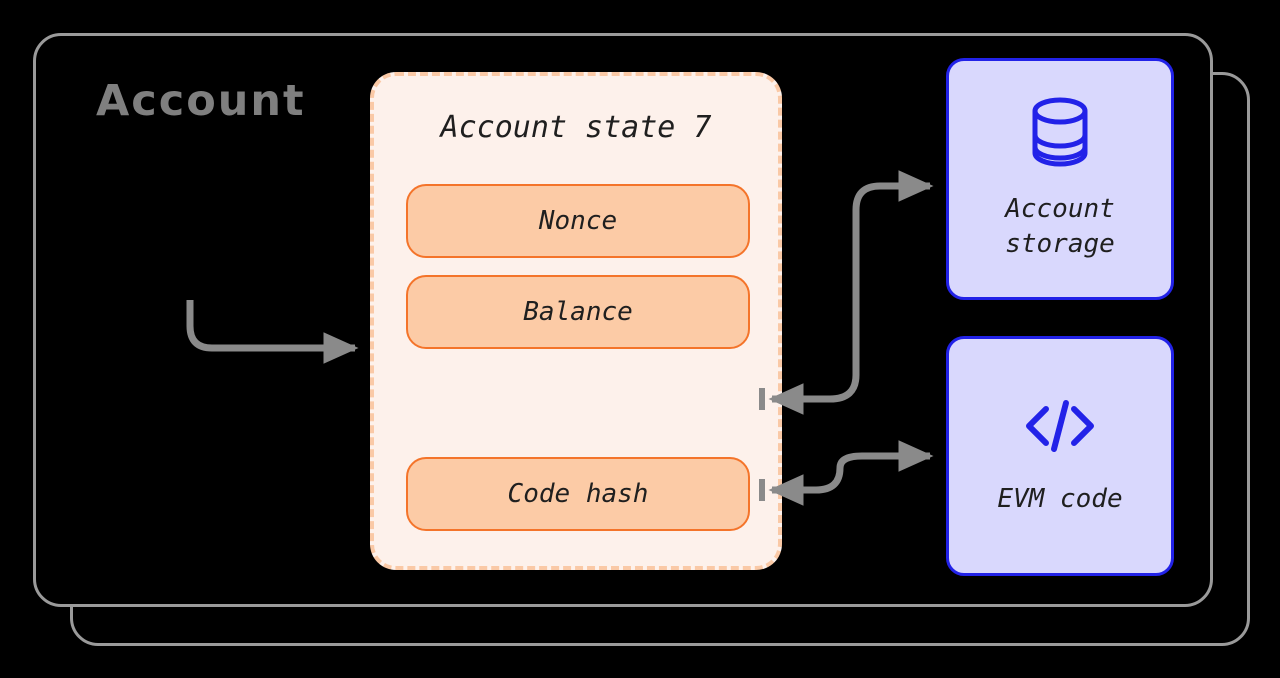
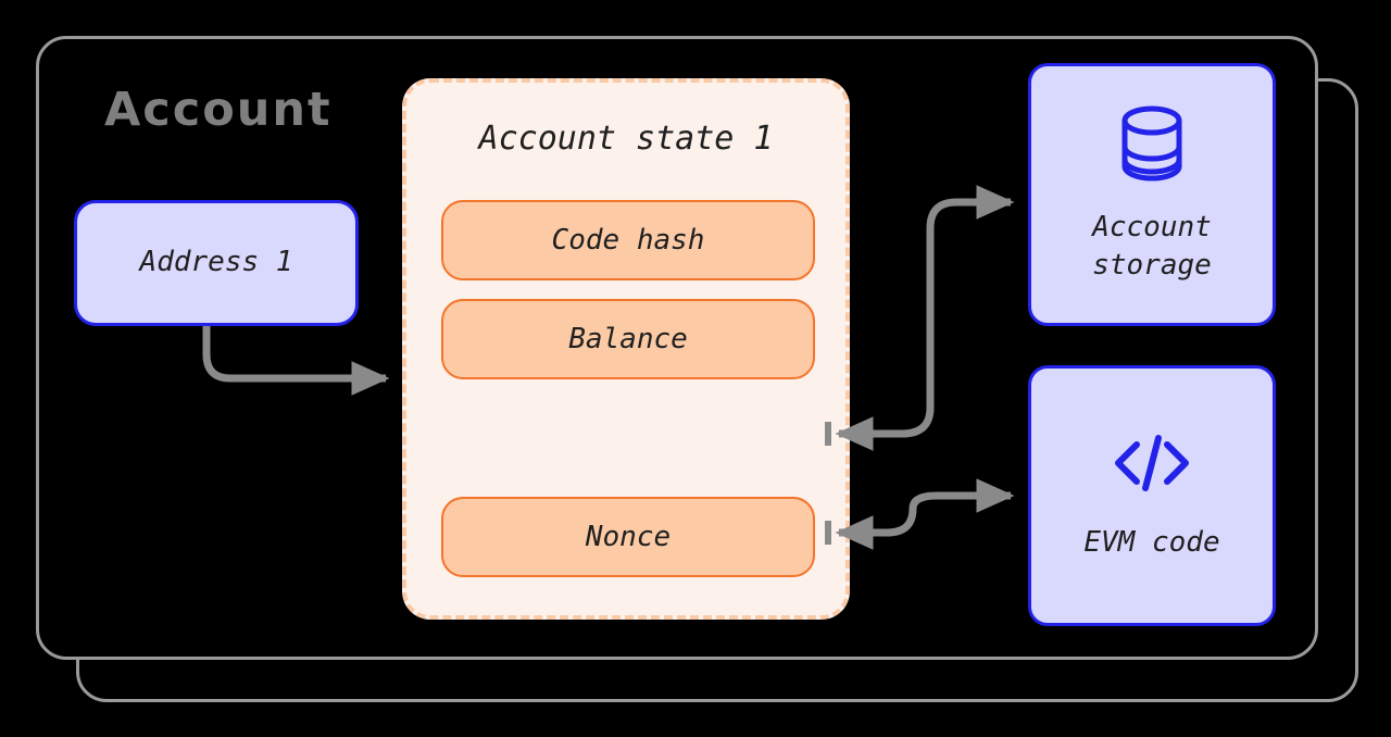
  Account
+ Address 1
- Account state 7
+ Account state 1
- Nonce
+ Code hash
  Balance
- Code hash
+ Nonce
  Account
  storage
  EVM code
